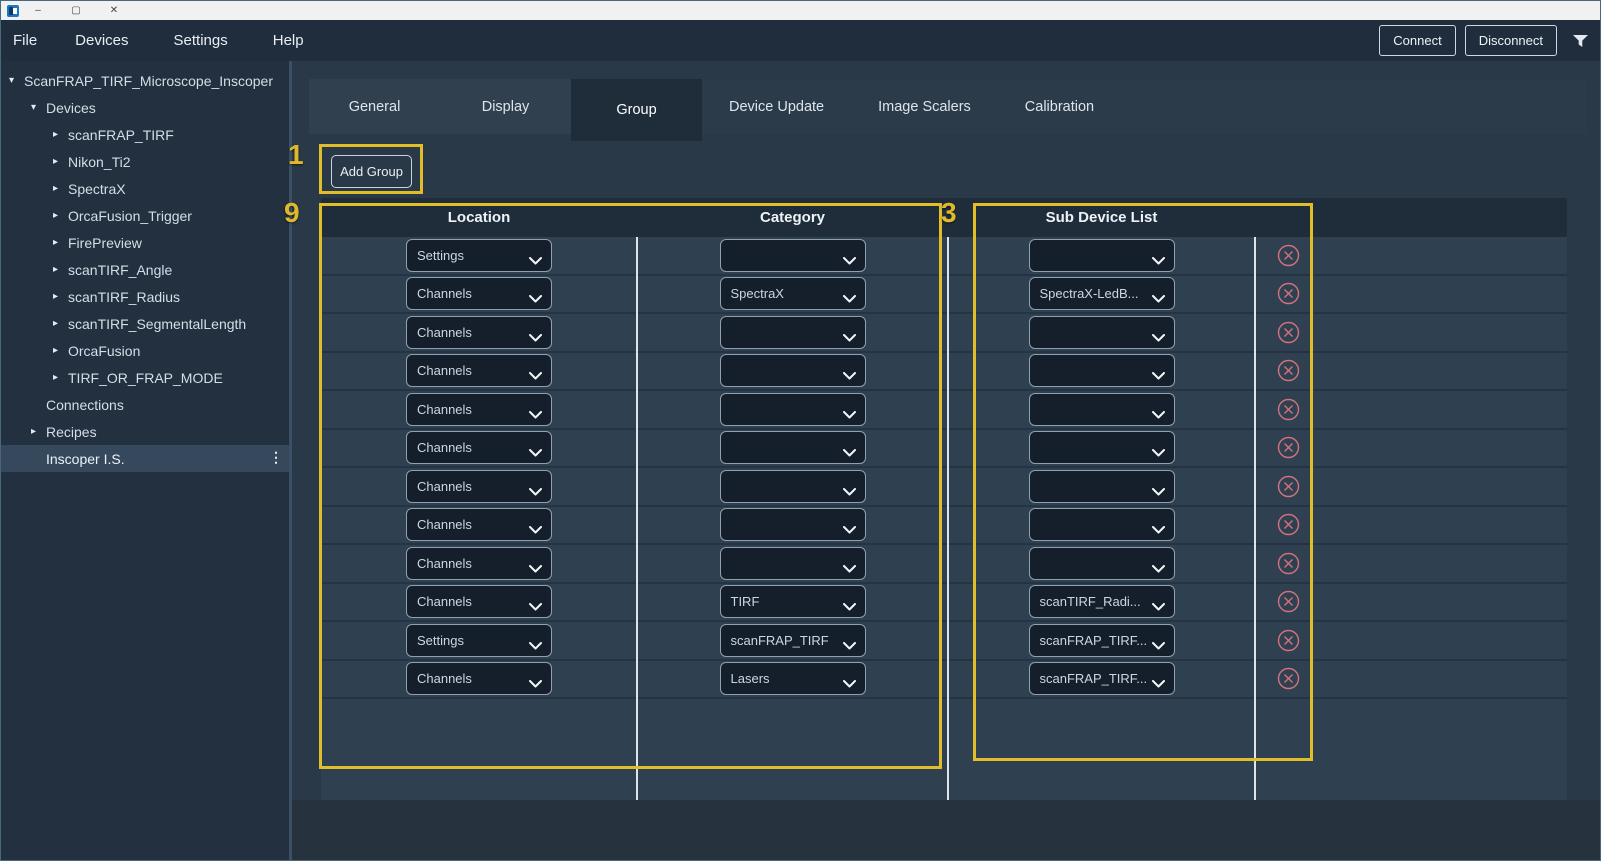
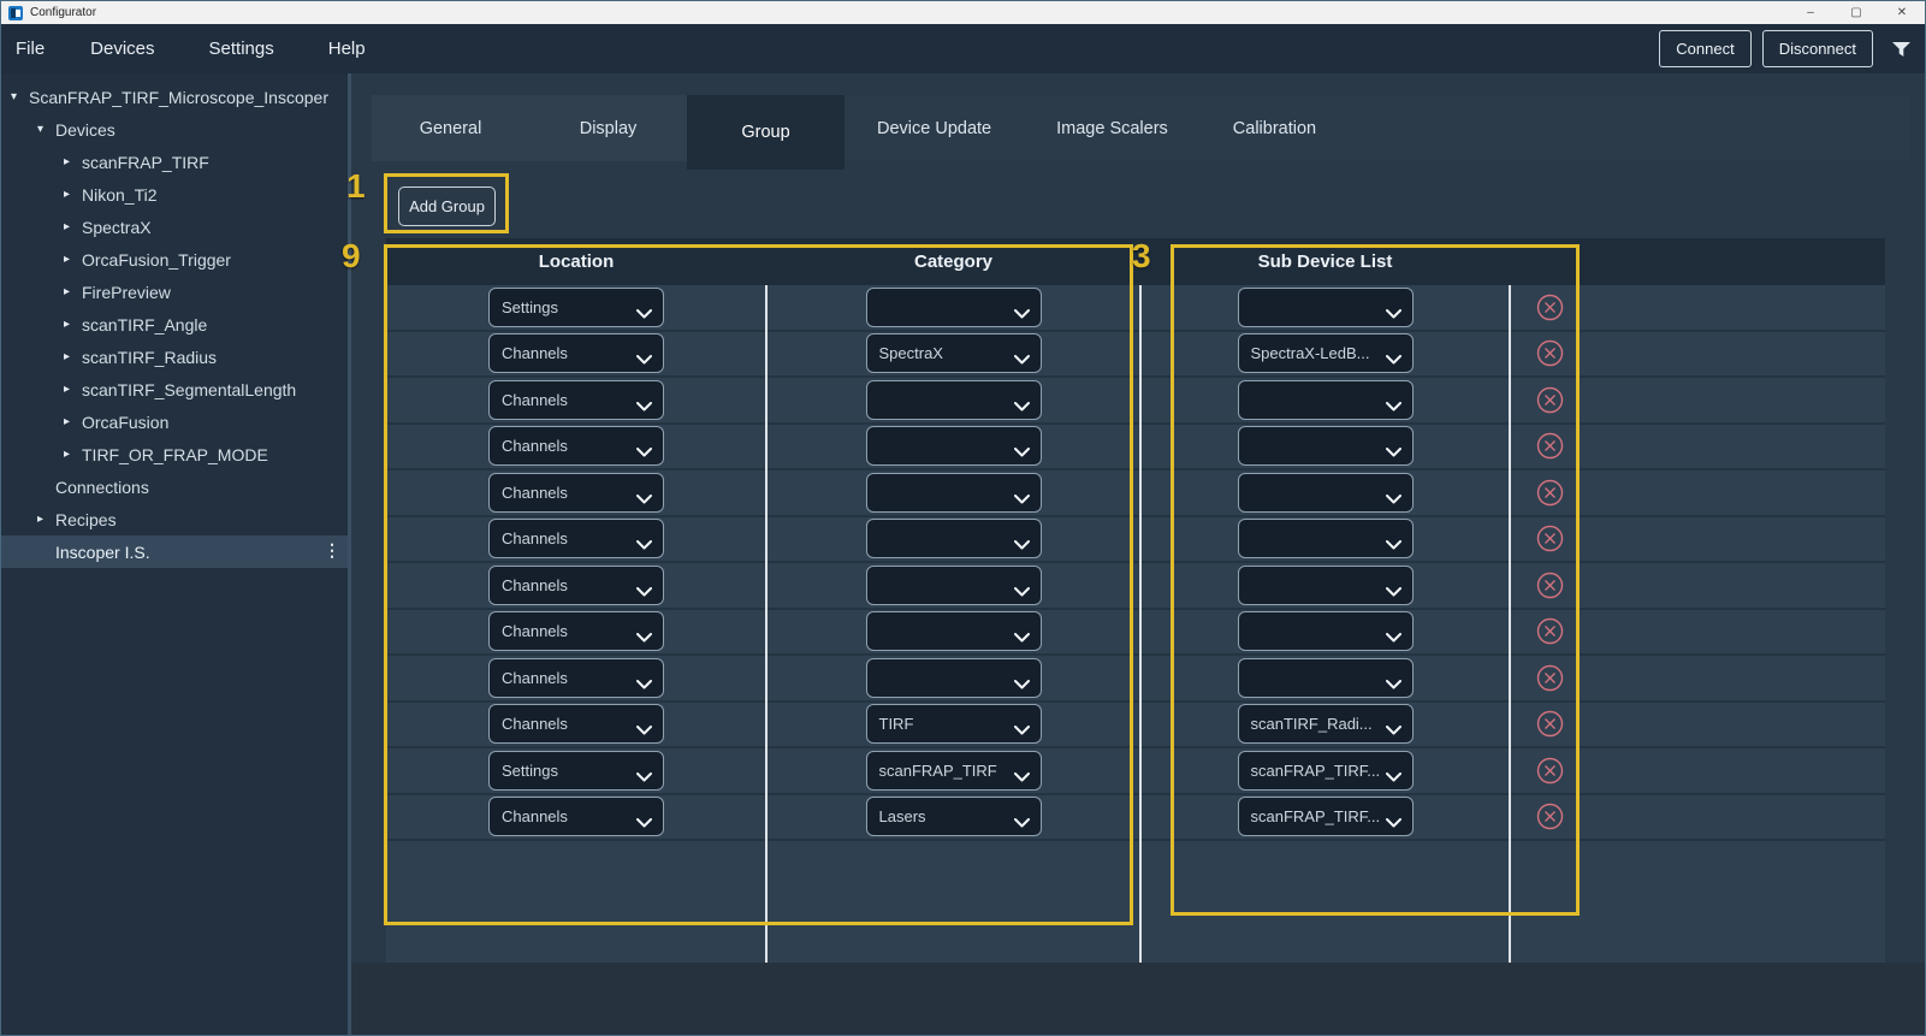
+ Configurator
  –
  ▢
  ✕
  File
  Devices
  Settings
  Help
  Connect
  Disconnect
  ▾
  ScanFRAP_TIRF_Microscope_Inscoper
  ▾
  Devices
  ▸
  scanFRAP_TIRF
  ▸
  Nikon_Ti2
  ▸
  SpectraX
  ▸
  OrcaFusion_Trigger
  ▸
  FirePreview
  ▸
  scanTIRF_Angle
  ▸
  scanTIRF_Radius
  ▸
  scanTIRF_SegmentalLength
  ▸
  OrcaFusion
  ▸
  TIRF_OR_FRAP_MODE
  Connections
  ▸
  Recipes
  Inscoper I.S.
  ⋮
  General
  Display
  Group
  Device Update
  Image Scalers
  Calibration
  1
  Add Group
  9
  3
  Location
  Category
  Sub Device List
  Settings
  Channels
  SpectraX
  SpectraX-LedB...
  Channels
  Channels
  Channels
  Channels
  Channels
  Channels
  Channels
  Channels
  TIRF
  scanTIRF_Radi...
  Settings
  scanFRAP_TIRF
  scanFRAP_TIRF...
  Channels
  Lasers
  scanFRAP_TIRF...
